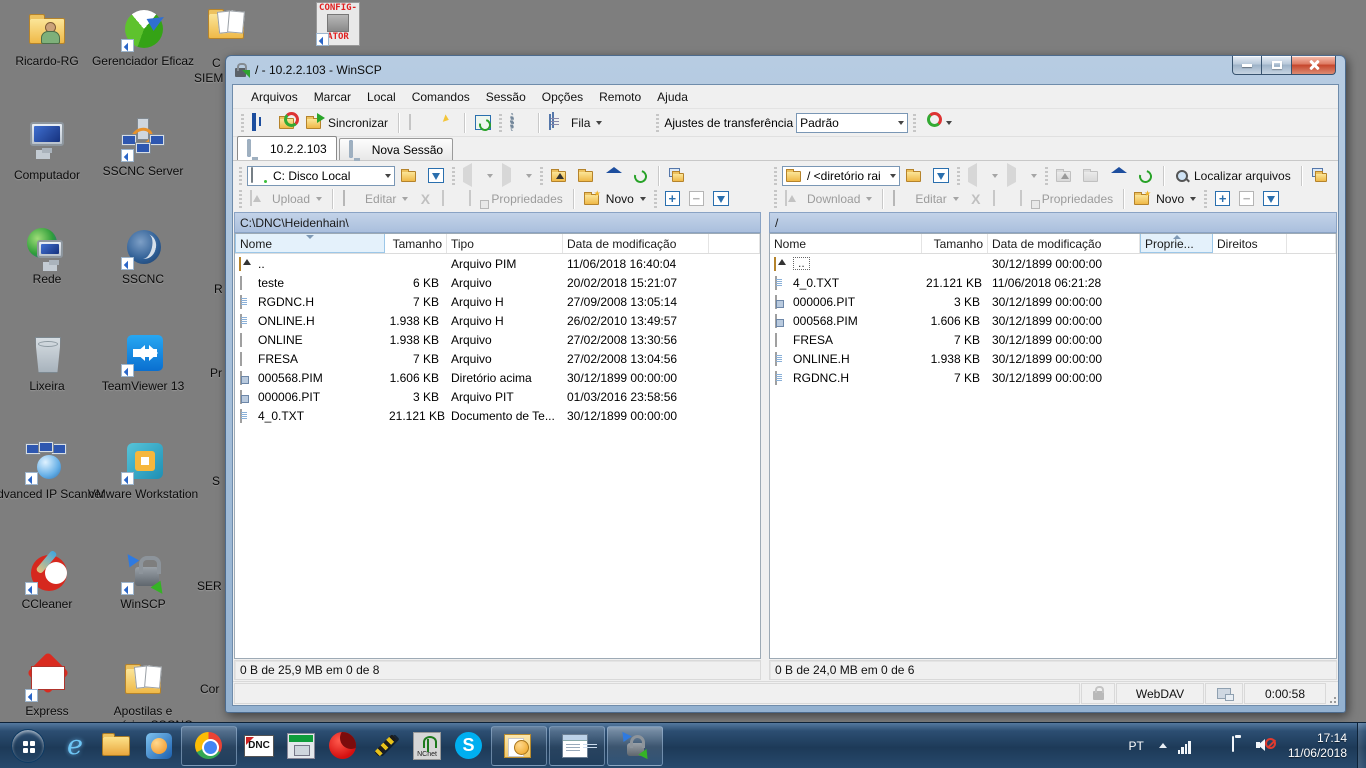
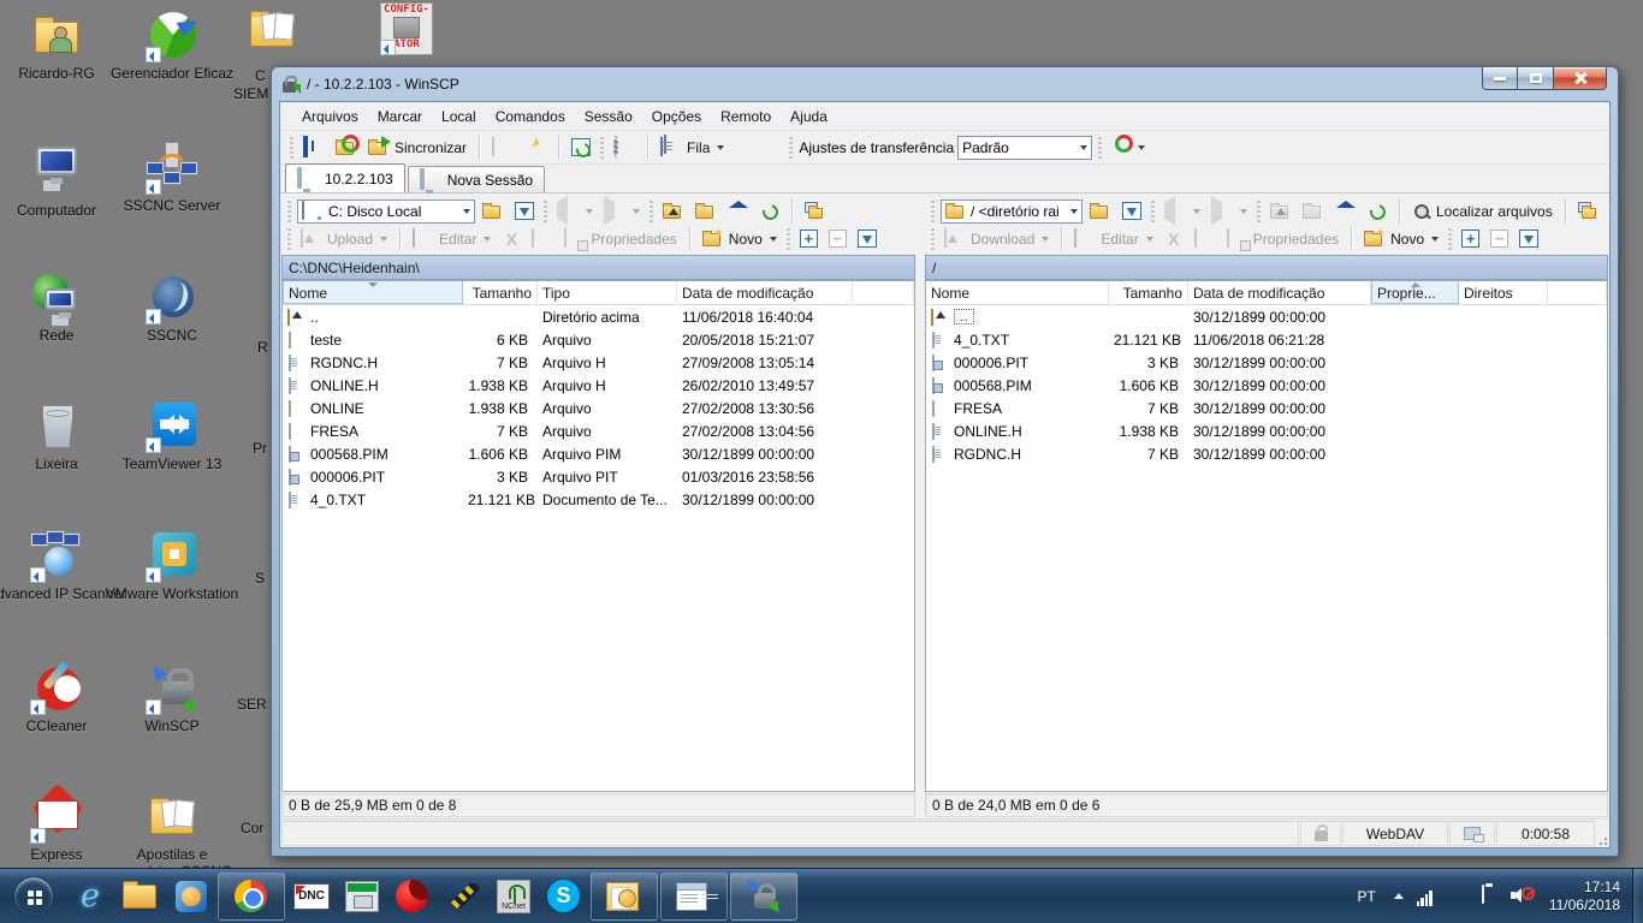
  Ricardo-RG
  Gerenciador Eficaz
  Computador
  SSCNC Server
  Rede
  SSCNC
  Lixeira
  TeamViewer 13
  dvanced IP Scanner
  VMware Workstation
  CCleaner
  WinSCP
  H
  Express
  CONFIG-
  ATOR
  C
  SIEM
  R
  Pr
  S
  SER
  Cor
  / - 10.2.2.103 - WinSCP
  Arquivos
  Marcar
  Local
  Comandos
  Sessão
  Opções
  Remoto
  Ajuda
  Sincronizar
  Fila
  Ajustes de transferência
  Padrão
  10.2.2.103
  Nova Sessão
  C: Disco Local
  Upload
  Editar
  X
  Propriedades
  Novo
  +
  −
  C:\DNC\Heidenhain\
  Nome
  Tamanho
  Tipo
  Data de modificação
  ..
- Arquivo PIM
+ Diretório acima
  11/06/2018 16:40:04
  teste
  6 KB
  Arquivo
- 20/02/2018 15:21:07
+ 20/05/2018 15:21:07
  RGDNC.H
  7 KB
  Arquivo H
  27/09/2008 13:05:14
  ONLINE.H
  1.938 KB
  Arquivo H
  26/02/2010 13:49:57
  ONLINE
  1.938 KB
  Arquivo
  27/02/2008 13:30:56
  FRESA
  7 KB
  Arquivo
  27/02/2008 13:04:56
  000568.PIM
  1.606 KB
- Diretório acima
+ Arquivo PIM
  30/12/1899 00:00:00
  000006.PIT
  3 KB
  Arquivo PIT
  01/03/2016 23:58:56
  4_0.TXT
  21.121 KB
  Documento de Te...
  30/12/1899 00:00:00
  0 B de 25,9 MB em 0 de 8
  / <diretório rai
  Localizar arquivos
  Download
  Editar
  X
  Propriedades
  Novo
  +
  −
  /
  Nome
  Tamanho
  Data de modificação
  Proprie...
  Direitos
  ..
  30/12/1899 00:00:00
  4_0.TXT
  21.121 KB
  11/06/2018 06:21:28
  000006.PIT
  3 KB
  30/12/1899 00:00:00
  000568.PIM
  1.606 KB
  30/12/1899 00:00:00
  FRESA
  7 KB
  30/12/1899 00:00:00
  ONLINE.H
  1.938 KB
  30/12/1899 00:00:00
  RGDNC.H
  7 KB
  30/12/1899 00:00:00
  0 B de 24,0 MB em 0 de 6
  WebDAV
  0:00:58
  e
  DNC
  S
  PT
  17:14
  11/06/2018
